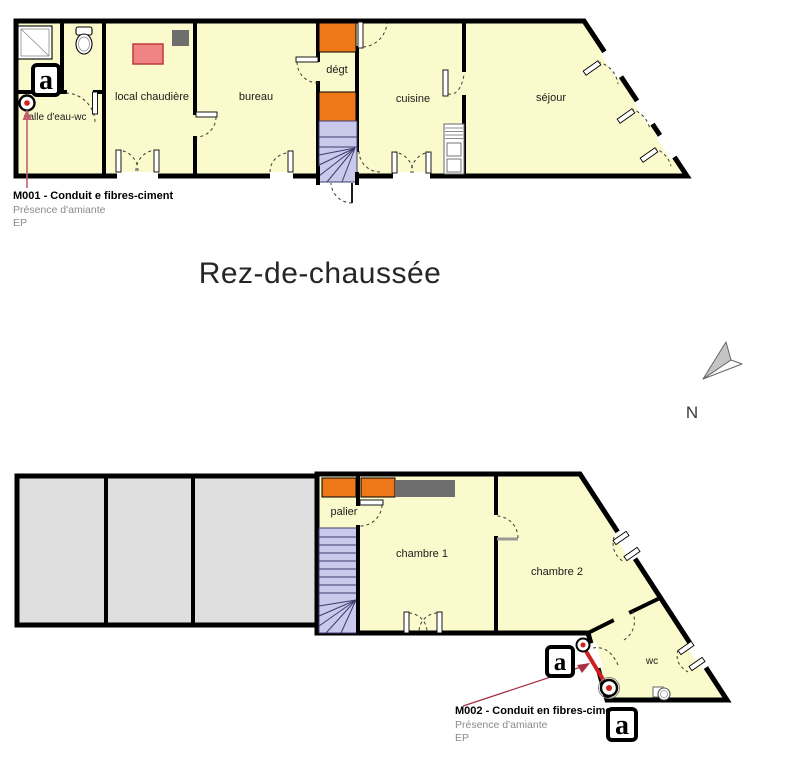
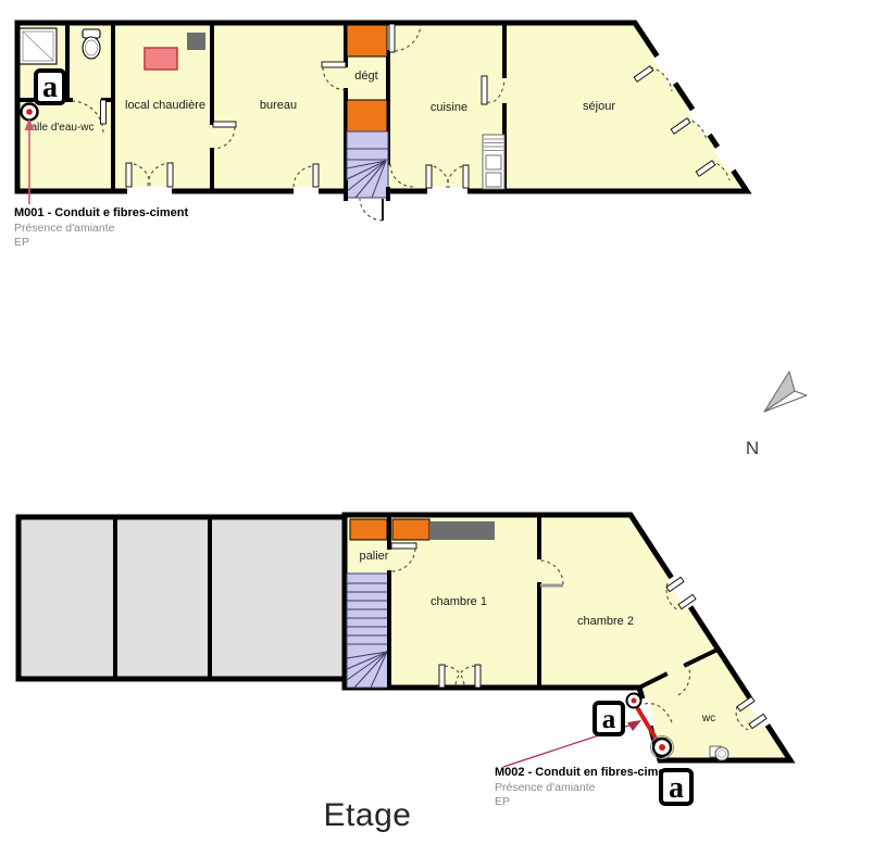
  alle d'eau-wc
  local chaudière
  bureau
  dégt
  cuisine
  séjour
  a
  M001 - Conduit e fibres-ciment
  Présence d'amiante
  EP
- Rez-de-chaussée
  N
  palier
  chambre 1
  chambre 2
  wc
  M002 - Conduit en fibres-cim
  Présence d'amiante
  EP
  a
  a
+ Etage
